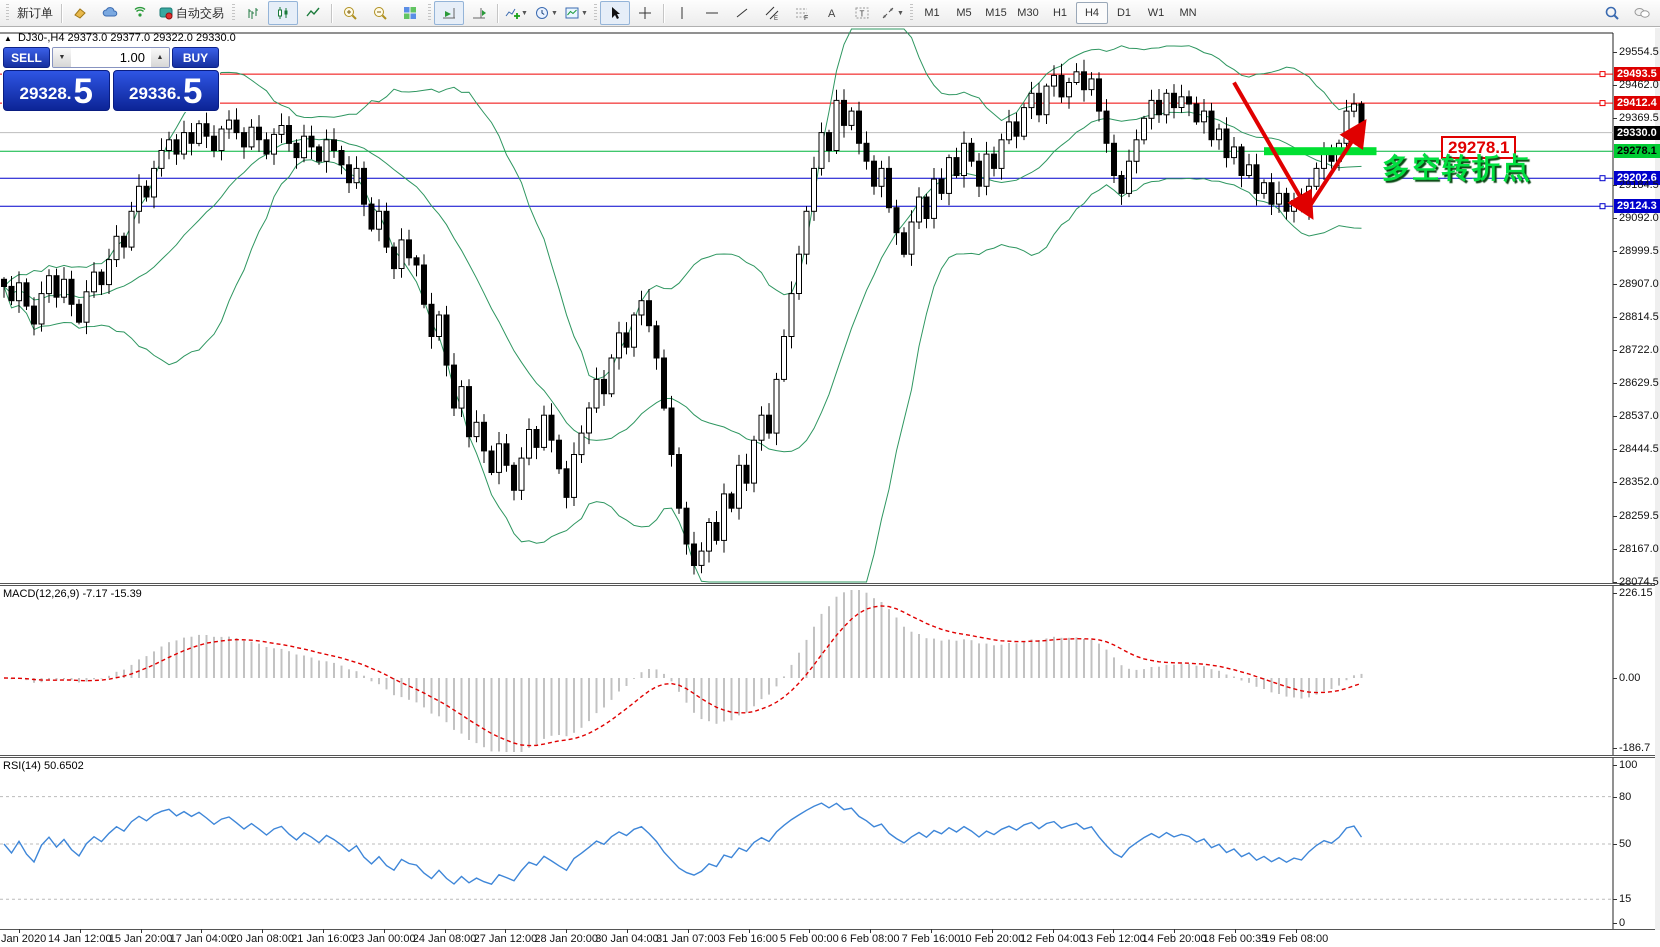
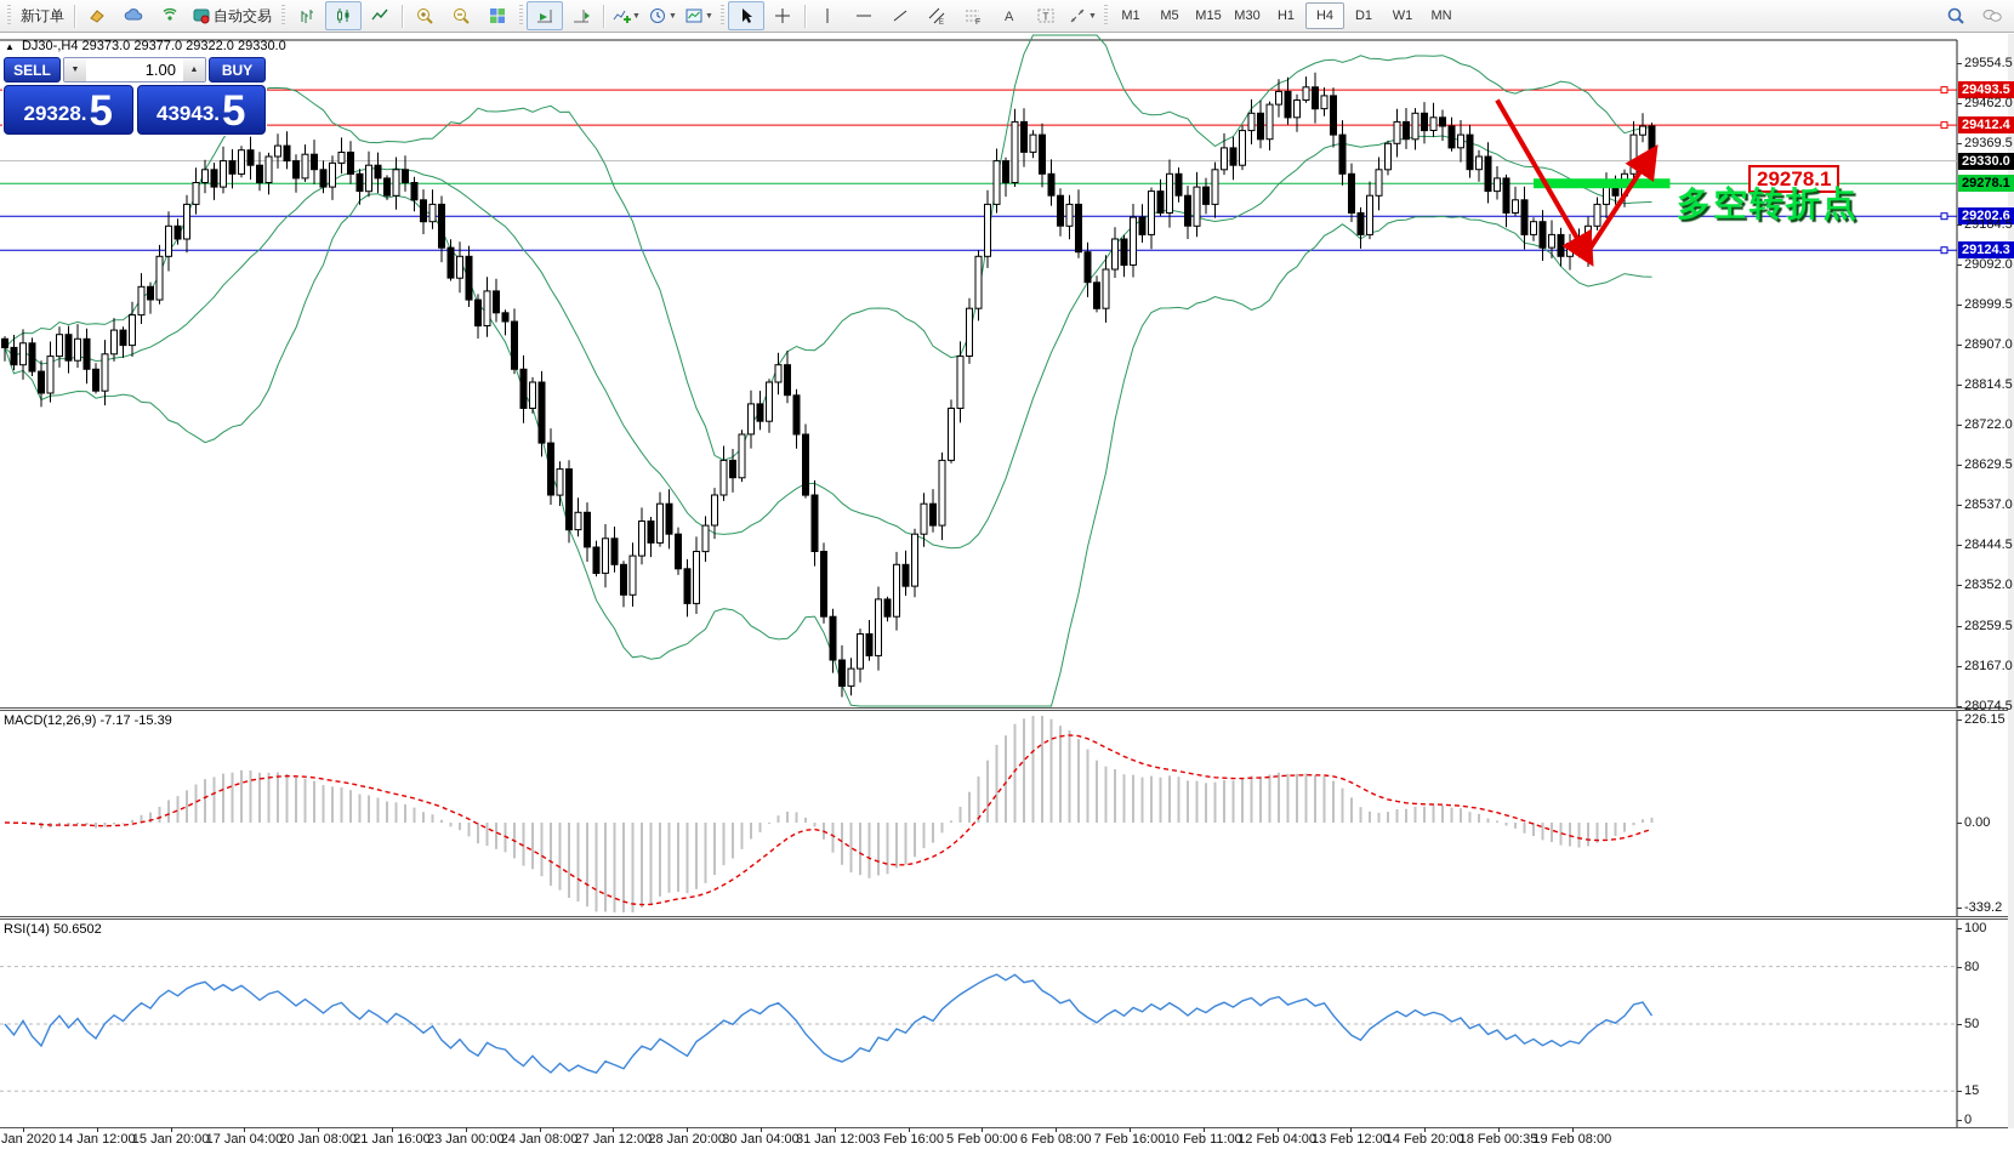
  新订单
  自动交易
  A
  T
  M1
  M5
  M15
  M30
  H1
  H4
  D1
  W1
  MN
  ▲ DJ30-,H4 29373.0 29377.0 29322.0 29330.0
  SELL
  1.00
  BUY
  29328.
  5
- 29336.
+ 43943.
  5
  29493.5
  29412.4
  29330.0
  29278.1
  29202.6
  29124.3
  29278.1
  多空转折点
  MACD(12,26,9) -7.17 -15.39
  RSI(14) 50.6502
  Jan 2020
  14 Jan 12:00
  15 Jan 20:00
  17 Jan 04:00
  20 Jan 08:00
  21 Jan 16:00
  23 Jan 00:00
  24 Jan 08:00
  27 Jan 12:00
  28 Jan 20:00
  30 Jan 04:00
- 31 Jan 07:00
+ 31 Jan 12:00
  3 Feb 16:00
  5 Feb 00:00
  6 Feb 08:00
  7 Feb 16:00
- 10 Feb 20:00
+ 10 Feb 11:00
  12 Feb 04:00
  13 Feb 12:00
  14 Feb 20:00
  18 Feb 00:35
  19 Feb 08:00
  29554.5
  29462.0
  29369.5
  29184.5
  29092.0
  28999.5
  28907.0
  28814.5
  28722.0
  28629.5
  28537.0
  28444.5
  28352.0
  28259.5
  28167.0
  28074.5
  226.15
  0.00
- -186.7
+ -339.2
  100
  80
  50
  15
  0
